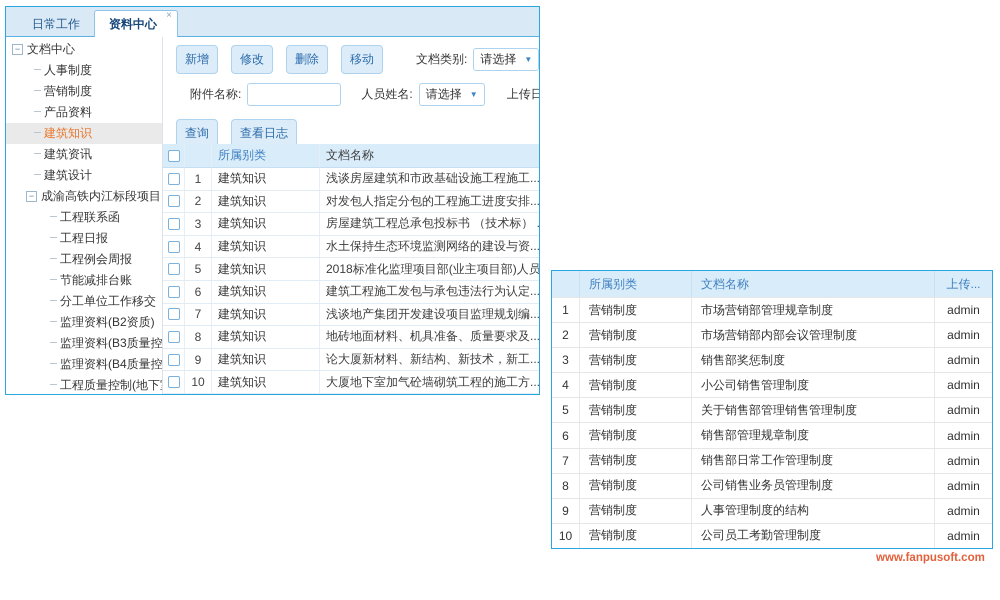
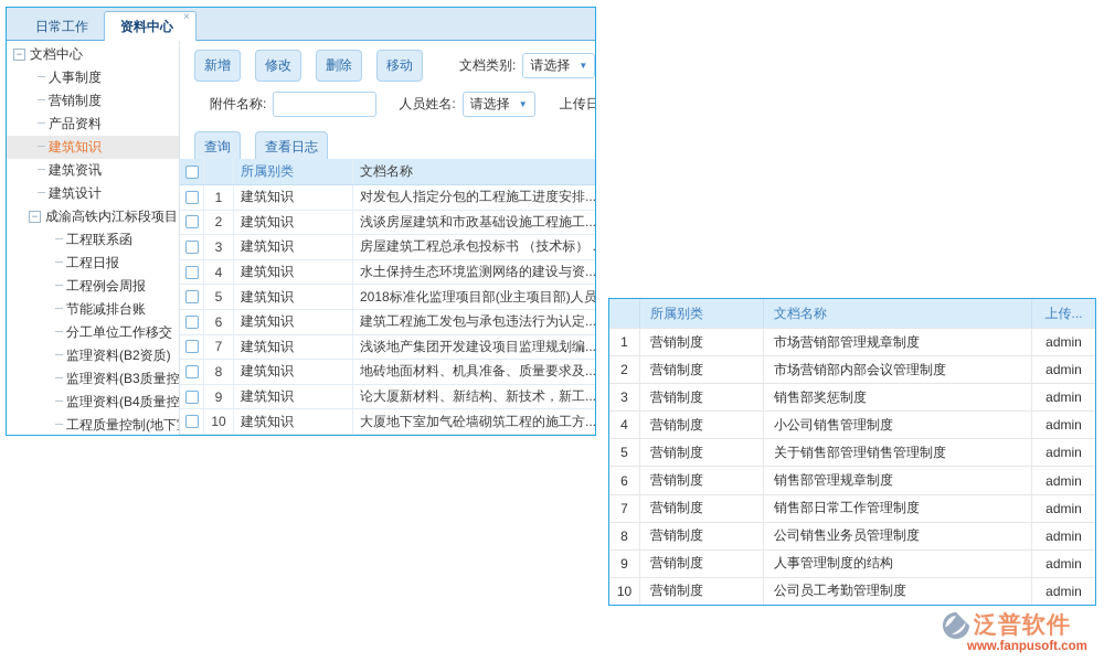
  日常工作
  资料中心
  ×
  − 文档中心
  人事制度
  营销制度
  产品资料
  建筑知识
  建筑资讯
  建筑设计
  − 成渝高铁内江标段项目
  工程联系函
  工程日报
  工程例会周报
  节能减排台账
  分工单位工作移交
  监理资料(B2资质)
  监理资料(B3质量控
  监理资料(B4质量控
  工程质量控制(地下
  新增
  修改
  删除
  移动
  文档类别:
  请选择
  ▼
  附件名称:
  人员姓名:
  请选择
  ▼
  上传日
  查询
  查看日志
  所属别类
  文档名称
  1
  建筑知识
- 浅谈房屋建筑和市政基础设施工程施工...
+ 对发包人指定分包的工程施工进度安排...
  2
  建筑知识
- 对发包人指定分包的工程施工进度安排...
+ 浅谈房屋建筑和市政基础设施工程施工...
  3
  建筑知识
  房屋建筑工程总承包投标书 （技术标） .
  4
  建筑知识
  水土保持生态环境监测网络的建设与资...
  5
  建筑知识
  2018标准化监理项目部(业主项目部)人员
  6
  建筑知识
  建筑工程施工发包与承包违法行为认定...
  7
  建筑知识
  浅谈地产集团开发建设项目监理规划编...
  8
  建筑知识
  地砖地面材料、机具准备、质量要求及...
  9
  建筑知识
  论大厦新材料、新结构、新技术，新工...
  10
  建筑知识
  大厦地下室加气砼墙砌筑工程的施工方...
  所属别类
  文档名称
  上传...
  1
  营销制度
  市场营销部管理规章制度
  admin
  2
  营销制度
  市场营销部内部会议管理制度
  admin
  3
  营销制度
  销售部奖惩制度
  admin
  4
  营销制度
  小公司销售管理制度
  admin
  5
  营销制度
  关于销售部管理销售管理制度
  admin
  6
  营销制度
  销售部管理规章制度
  admin
  7
  营销制度
  销售部日常工作管理制度
  admin
  8
  营销制度
  公司销售业务员管理制度
  admin
  9
  营销制度
  人事管理制度的结构
  admin
  10
  营销制度
  公司员工考勤管理制度
  admin
+ 泛普软件
  www.fanpusoft.com
